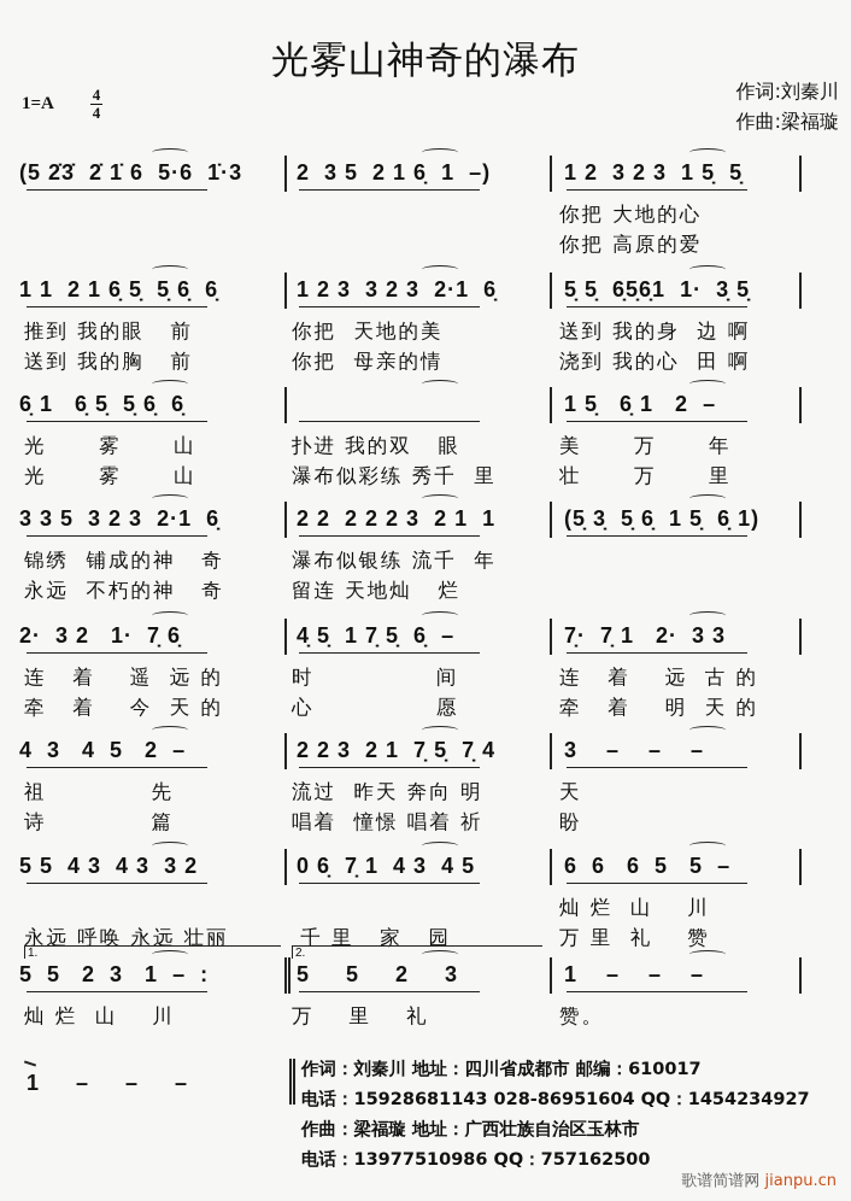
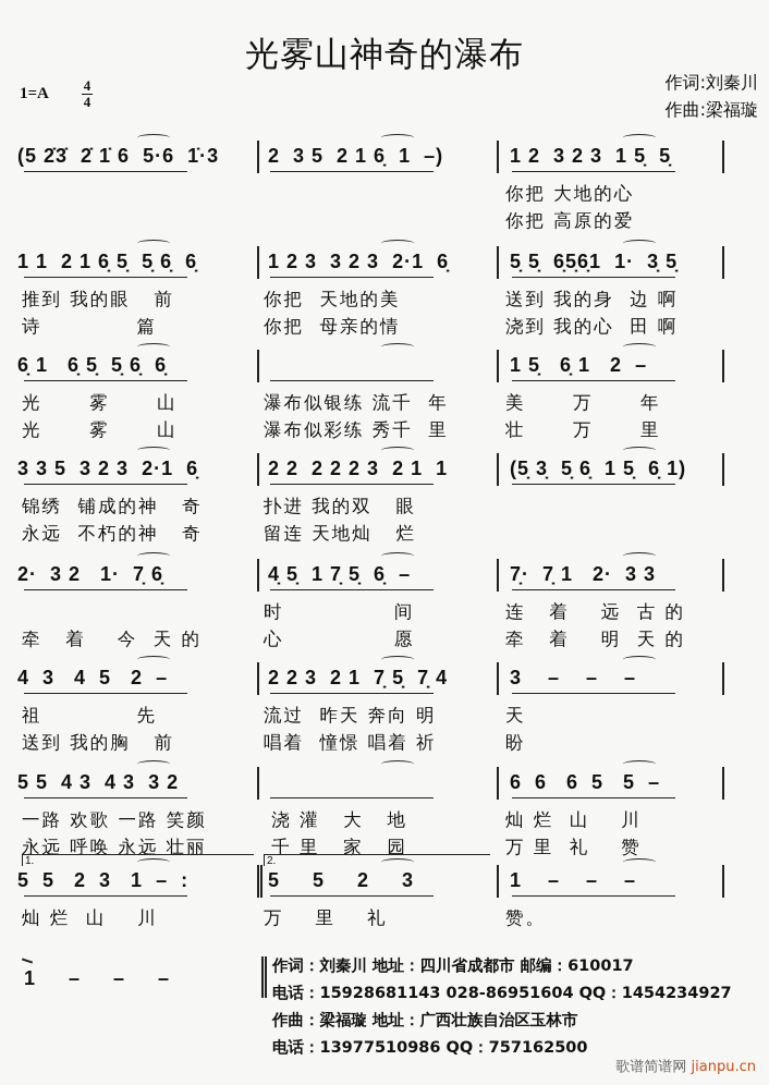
  光雾山神奇的瀑布
  1=A
  4
  4
  作词:刘秦川
  作曲:梁福璇
  (5 2̇3̇ 2̇ 1̇ 6 5·6 1̇·3
  2 3 5 2 1 6̣ 1 –)
  1 2 3 2 3 1 5̣ 5̣
  你把 大地的心
  你把 高原的爱
  1 1 2 1 6̣ 5̣ 5̣ 6̣ 6̣
  1 2 3 3 2 3 2·1 6̣
  5̣ 5̣ 6̣5̣6̣1 1· 3̣ 5̣
  推到 我的眼 前
  你把 天地的美
  送到 我的身 边 啊
- 送到 我的胸 前
+ 诗 篇
  你把 母亲的情
  浇到 我的心 田 啊
  6̣ 1 6̣ 5̣ 5̣ 6̣ 6̣
  1 5̣ 6̣ 1 2 –
  光 雾 山
- 扑进 我的双 眼
+ 瀑布似银练 流千 年
  美 万 年
  光 雾 山
  瀑布似彩练 秀千 里
  壮 万 里
  3 3 5 3 2 3 2·1 6̣
  2 2 2 2 2 3 2 1 1
  (5̣ 3̣ 5̣ 6̣ 1 5̣ 6̣ 1)
  锦绣 铺成的神 奇
- 瀑布似银练 流千 年
+ 扑进 我的双 眼
  永远 不朽的神 奇
  留连 天地灿 烂
  2· 3 2 1· 7̣ 6̣
  4̣ 5̣ 1 7̣ 5̣ 6̣ –
  7̣· 7̣ 1 2· 3 3
- 连 着 遥 远 的
  时 间
  连 着 远 古 的
  牵 着 今 天 的
  心 愿
  牵 着 明 天 的
  4 3 4 5 2 –
  2 2 3 2 1 7̣ 5̣ 7̣ 4
  3 – – –
  祖 先
  流过 昨天 奔向 明
  天
- 诗 篇
+ 送到 我的胸 前
  唱着 憧憬 唱着 祈
  盼
  5 5 4 3 4 3 3 2
- 0 6̣ 7̣ 1 4 3 4 5
  6 6 6 5 5 –
+ 一路 欢歌 一路 笑颜
+ 浇 灌 大 地
  灿 烂 山 川
  永远 呼唤 永远 壮丽
  千 里 家 园
  万 里 礼 赞
  5 5 2 3 1 – :
  5 5 2 3
  1 – – –
  灿 烂 山 川
  万 里 礼
  赞。
  1.
  2.
  1 – – –
  作词：刘秦川 地址：四川省成都市 邮编：610017
  电话：15928681143 028-86951604 QQ：1454234927
  作曲：梁福璇 地址：广西壮族自治区玉林市
  电话：13977510986 QQ：757162500
  歌谱简谱网 jianpu.cn
